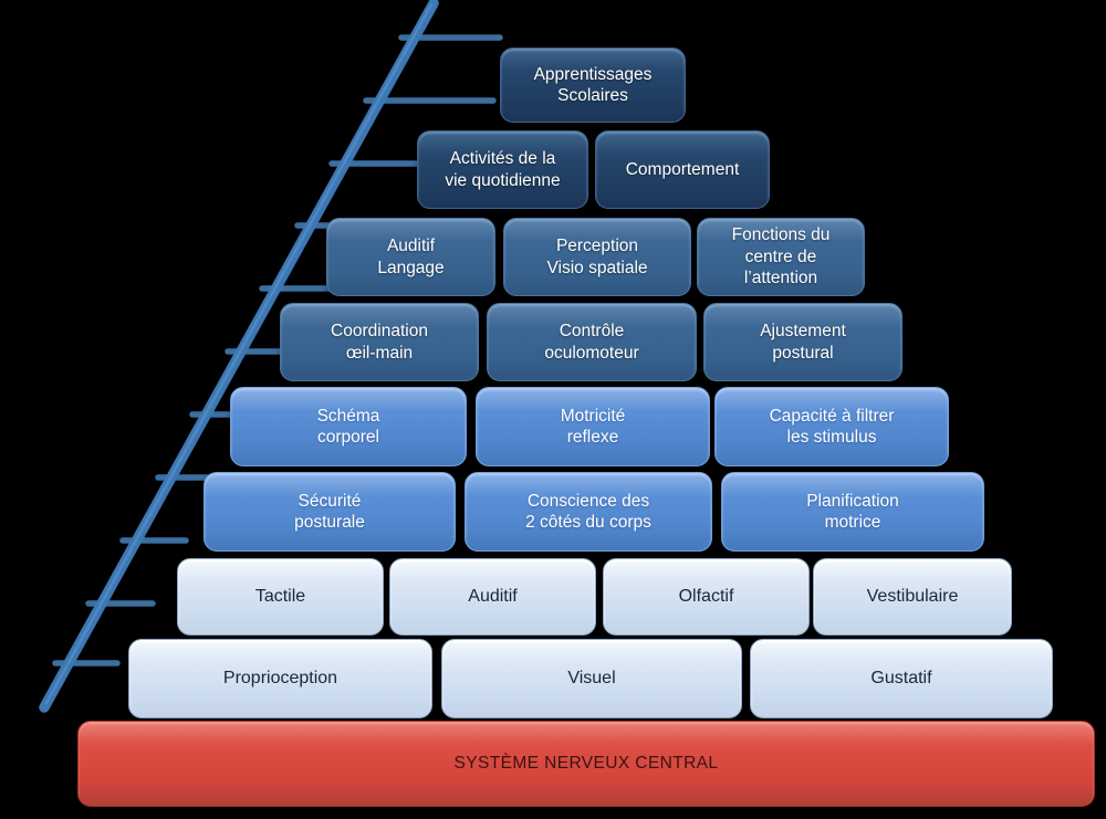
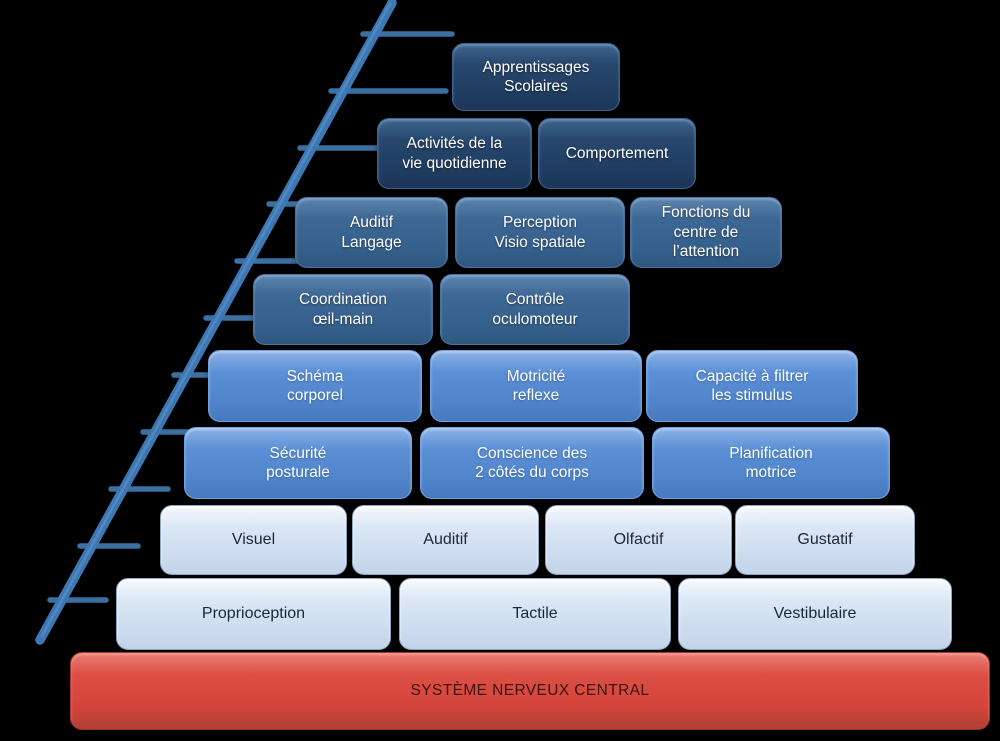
  Apprentissages
  Scolaires
  Activités de la
  vie quotidienne
  Comportement
  Auditif
  Langage
  Perception
  Visio spatiale
  Fonctions du
  centre de
  l’attention
  Coordination
  œil-main
  Contrôle
  oculomoteur
- Ajustement
- postural
  Schéma
  corporel
  Motricité
  reflexe
  Capacité à filtrer
  les stimulus
  Sécurité
  posturale
  Conscience des
  2 côtés du corps
  Planification
  motrice
- Tactile
+ Visuel
  Auditif
  Olfactif
- Vestibulaire
+ Gustatif
  Proprioception
- Visuel
+ Tactile
- Gustatif
+ Vestibulaire
  SYSTÈME NERVEUX CENTRAL
